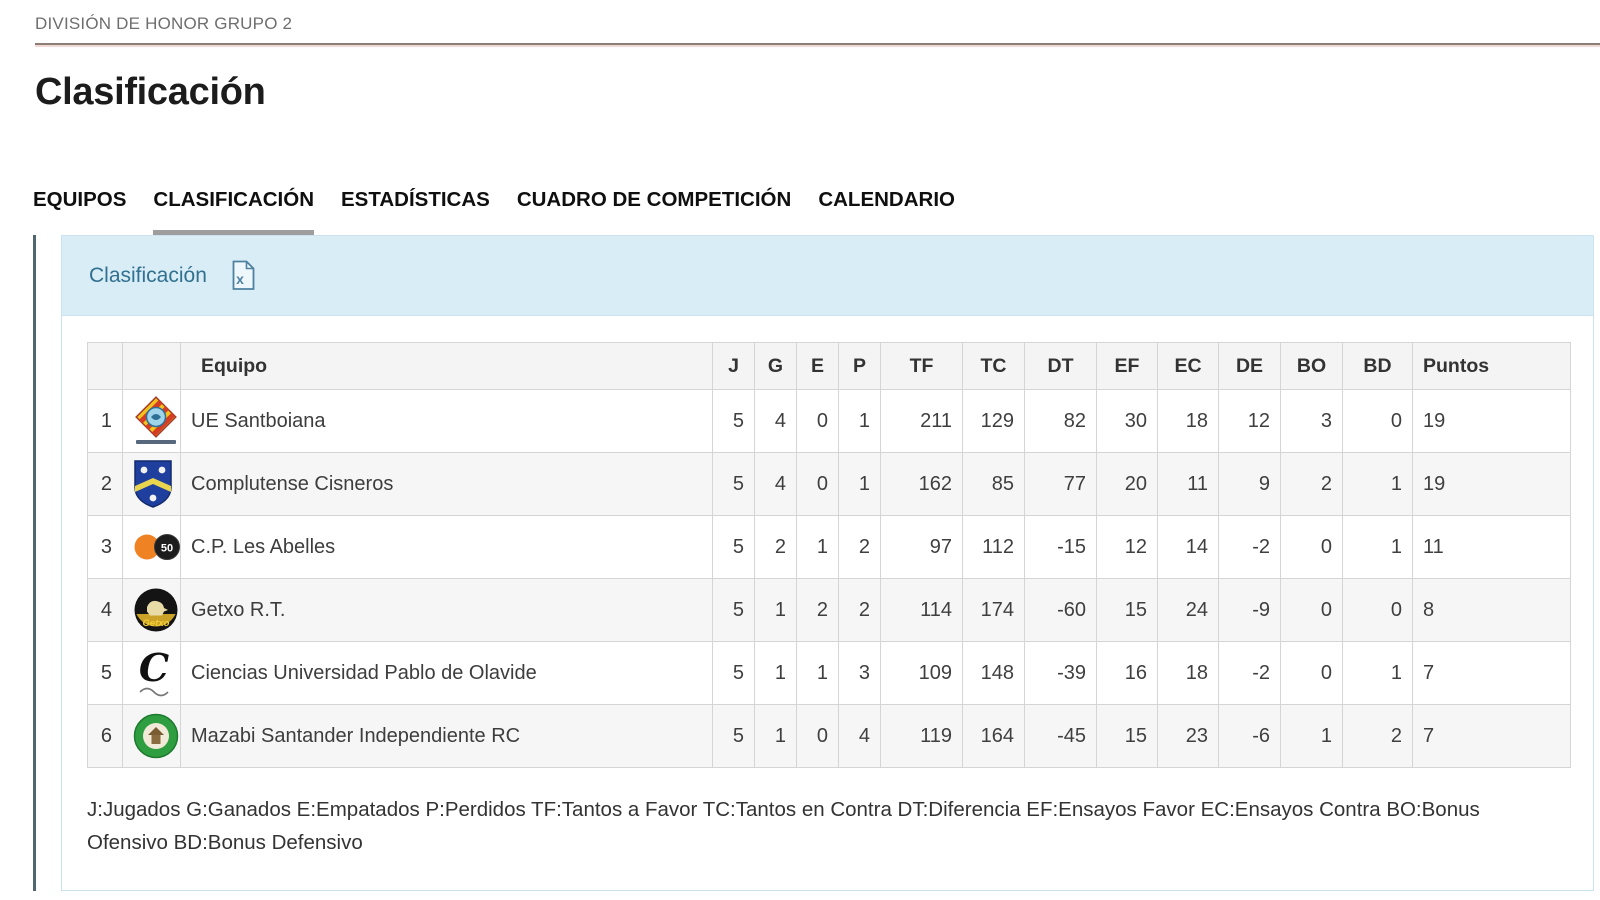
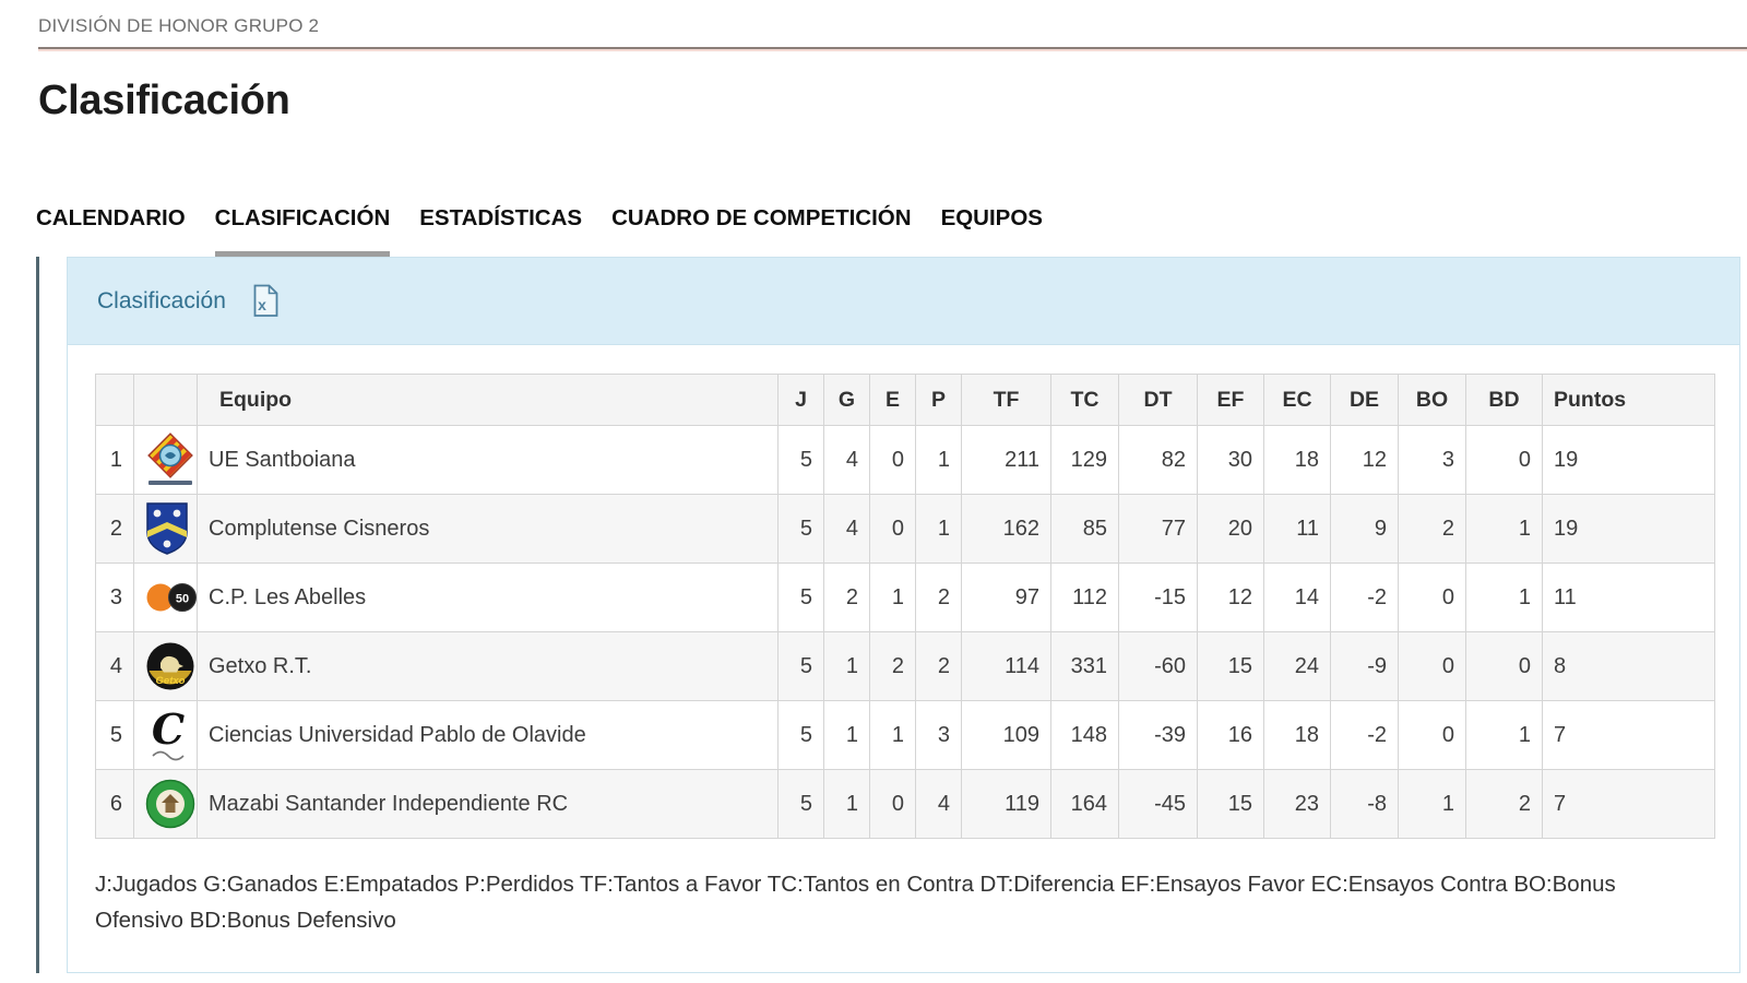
  DIVISIÓN DE HONOR GRUPO 2
  Clasificación
- EQUIPOS
+ CALENDARIO
  CLASIFICACIÓN
  ESTADÍSTICAS
  CUADRO DE COMPETICIÓN
- CALENDARIO
+ EQUIPOS
  Clasificación
  x
  		Equipo	J	G	E	P	TF	TC	DT	EF	EC	DE	BO	BD	Puntos
  1		UE Santboiana	5	4	0	1	211	129	82	30	18	12	3	0	19
  2		Complutense Cisneros	5	4	0	1	162	85	77	20	11	9	2	1	19
  3	50	C.P. Les Abelles	5	2	1	2	97	112	-15	12	14	-2	0	1	11
- 4	Getxo	Getxo R.T.	5	1	2	2	114	174	-60	15	24	-9	0	0	8
+ 4	Getxo	Getxo R.T.	5	1	2	2	114	331	-60	15	24	-9	0	0	8
  5	C	Ciencias Universidad Pablo de Olavide	5	1	1	3	109	148	-39	16	18	-2	0	1	7
- 6		Mazabi Santander Independiente RC	5	1	0	4	119	164	-45	15	23	-6	1	2	7
+ 6		Mazabi Santander Independiente RC	5	1	0	4	119	164	-45	15	23	-8	1	2	7
  J:Jugados G:Ganados E:Empatados P:Perdidos TF:Tantos a Favor TC:Tantos en Contra DT:Diferencia EF:Ensayos Favor EC:Ensayos Contra BO:Bonus Ofensivo BD:Bonus Defensivo
